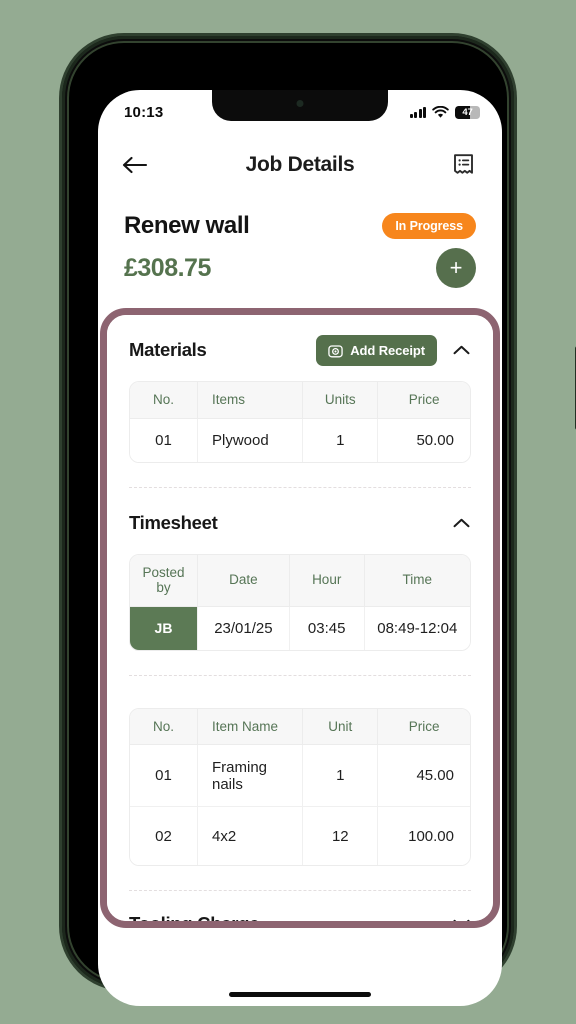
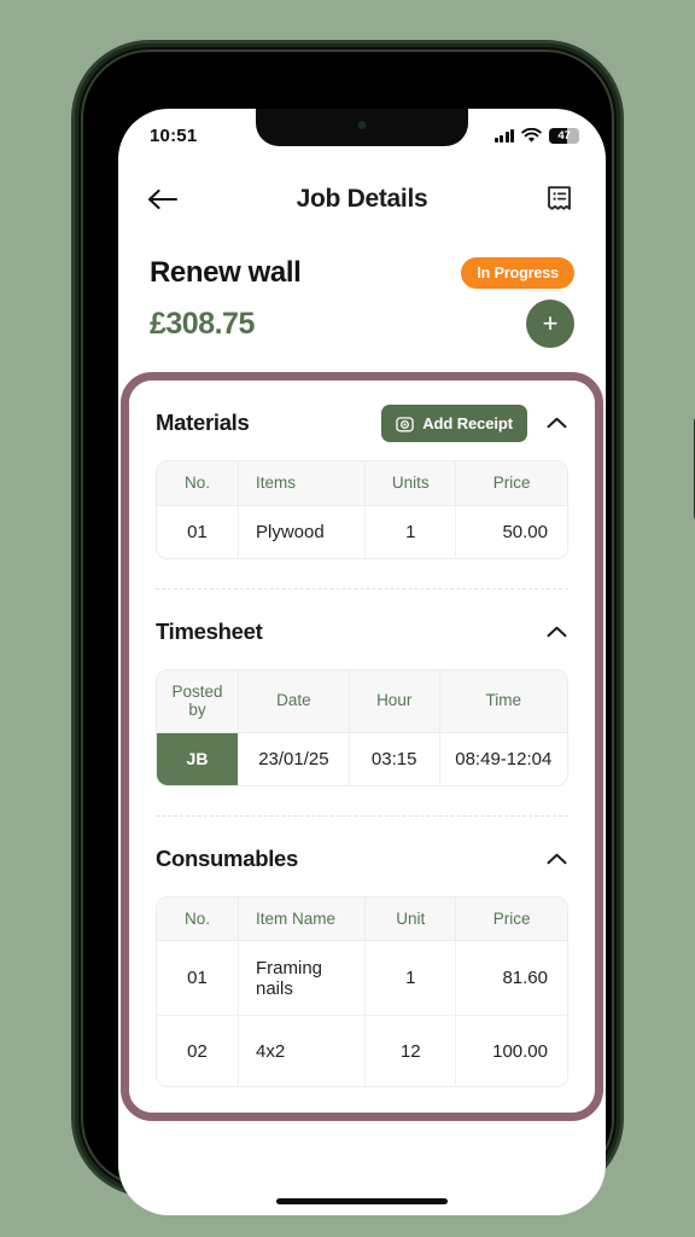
- 10:13
+ 10:51
  47
  Job Details
  Renew wall
  In Progress
  £308.75
  +
  Materials
  Add Receipt
  No.	Items	Units	Price
  01	Plywood	1	50.00
  Timesheet
  Posted by	Date	Hour	Time
- JB	23/01/25	03:45	08:49-12:04
+ JB	23/01/25	03:15	08:49-12:04
+ Consumables
  No.	Item Name	Unit	Price
- 01	Framing nails	1	45.00
+ 01	Framing nails	1	81.60
  02	4x2	12	100.00
